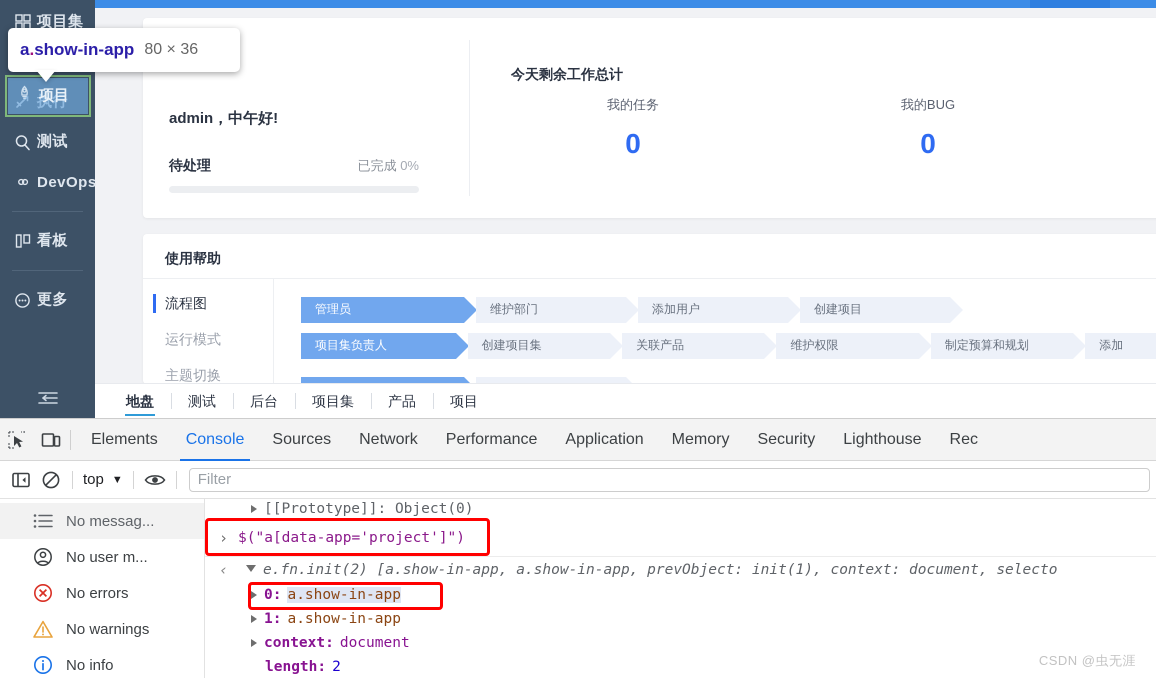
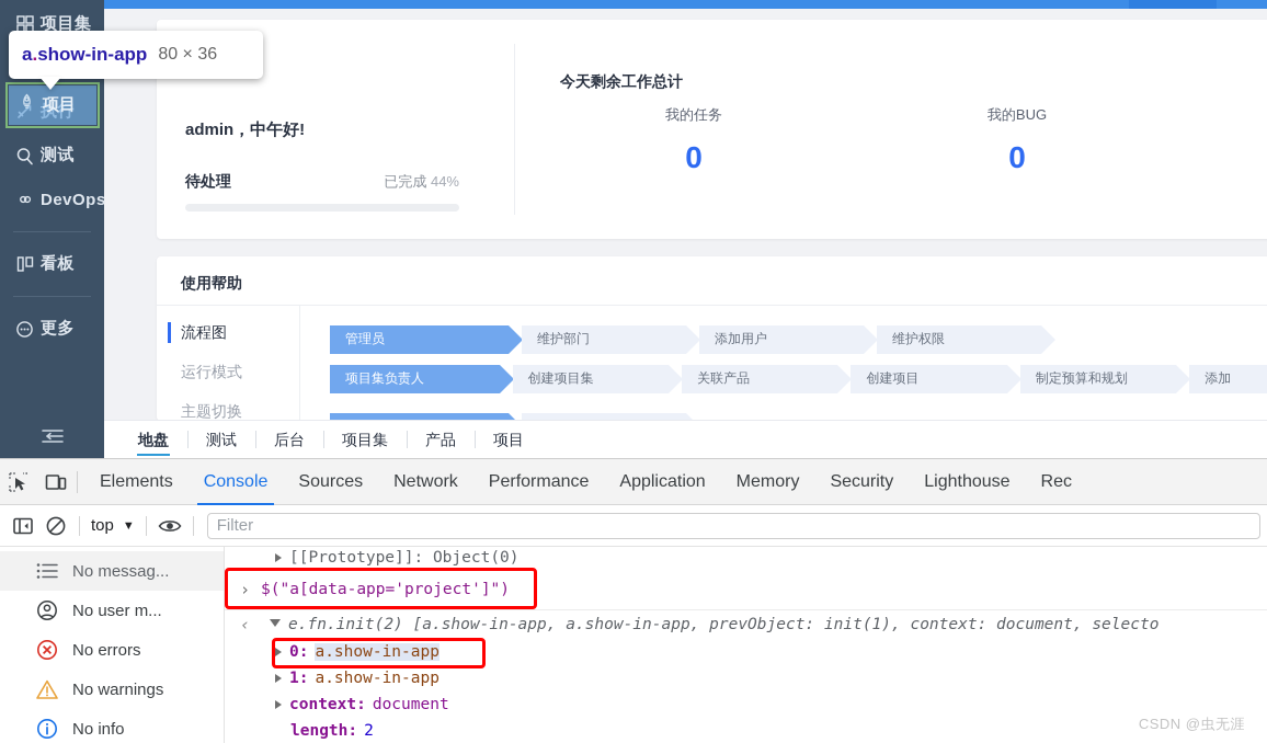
  项目集
  执行
  测试
  DevOps
  看板
  更多
  项目
  admin，中午好!
  待处理
- 已完成 0%
+ 已完成 44%
  今天剩余工作总计
  我的任务
  0
  我的BUG
  0
  使用帮助
  流程图
  运行模式
  主题切换
  管理员
  维护部门
  添加用户
- 创建项目
+ 维护权限
  项目集负责人
  创建项目集
  关联产品
- 维护权限
+ 创建项目
  制定预算和规划
  添加
  地盘
  测试
  后台
  项目集
  产品
  项目
  a.show-in-app
  80 × 36
  Elements
  Console
  Sources
  Network
  Performance
  Application
  Memory
  Security
  Lighthouse
  Rec
  top
  ▼
  Filter
  No messag...
  No user m...
  No errors
  No warnings
  No info
  [[Prototype]]: Object(0)
  ›
  $("a[data-app='project']")
  ‹
  e.fn.init(2) [a.show-in-app, a.show-in-app, prevObject: init(1), context: document, selecto
  0
  :
  a.show-in-app
  1
  :
  a.show-in-app
  context
  :
  document
  length
  :
  2
  CSDN @虫无涯
